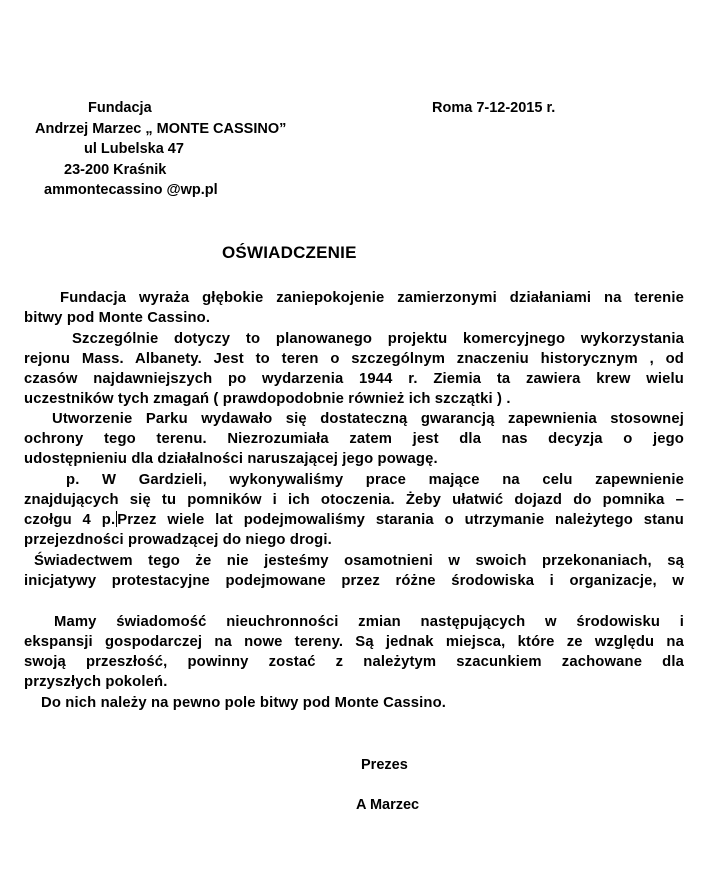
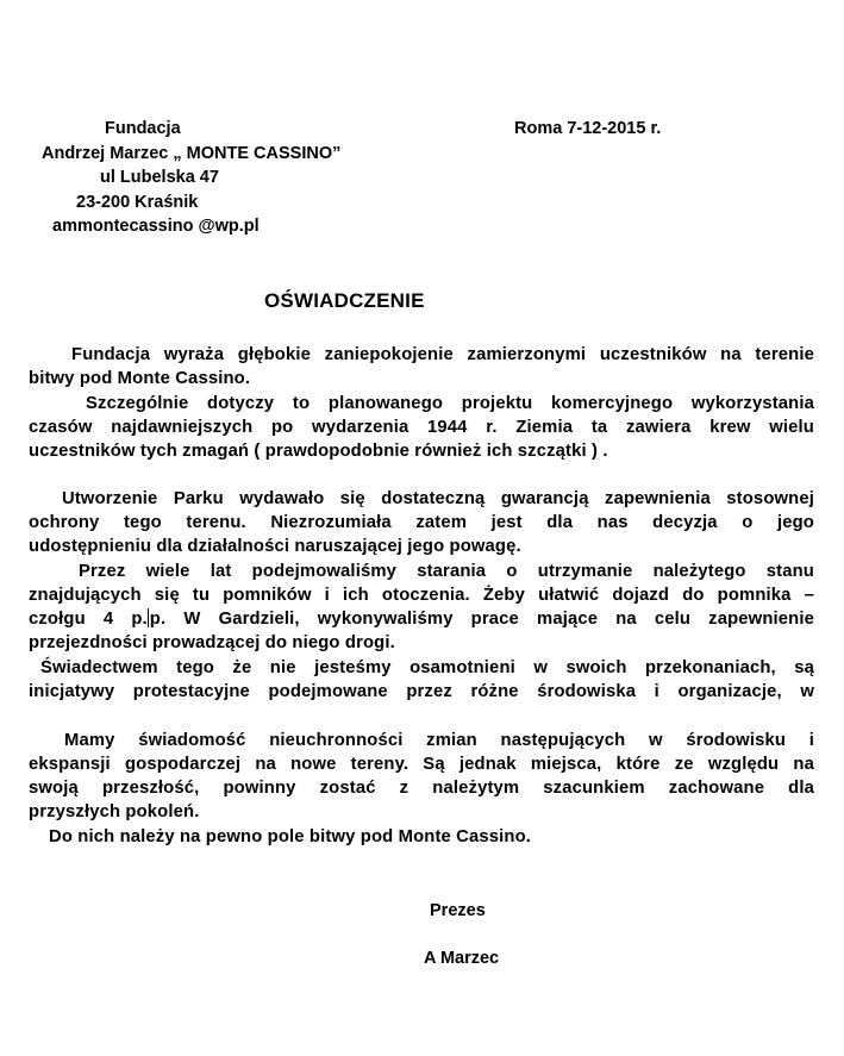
  Fundacja
  Andrzej Marzec „ MONTE CASSINO”
  ul Lubelska 47
  23-200 Kraśnik
  ammontecassino @wp.pl
  Roma 7-12-2015 r.
  OŚWIADCZENIE
- Fundacja wyraża głębokie zaniepokojenie zamierzonymi działaniami na terenie
+ Fundacja wyraża głębokie zaniepokojenie zamierzonymi uczestników na terenie
  bitwy pod Monte Cassino.
  Szczególnie dotyczy to planowanego projektu komercyjnego wykorzystania
- rejonu Mass. Albanety. Jest to teren o szczególnym znaczeniu historycznym , od
  czasów najdawniejszych po wydarzenia 1944 r. Ziemia ta zawiera krew wielu
  uczestników tych zmagań ( prawdopodobnie również ich szczątki ) .
  Utworzenie Parku wydawało się dostateczną gwarancją zapewnienia stosownej
  ochrony tego terenu. Niezrozumiała zatem jest dla nas decyzja o jego
  udostępnieniu dla działalności naruszającej jego powagę.
- p. W Gardzieli, wykonywaliśmy prace mające na celu zapewnienie
+ Przez wiele lat podejmowaliśmy starania o utrzymanie należytego stanu
  znajdujących się tu pomników i ich otoczenia. Żeby ułatwić dojazd do pomnika –
- czołgu 4 p. Przez wiele lat podejmowaliśmy starania o utrzymanie należytego stanu
+ czołgu 4 p. p. W Gardzieli, wykonywaliśmy prace mające na celu zapewnienie
  przejezdności prowadzącej do niego drogi.
  Świadectwem tego że nie jesteśmy osamotnieni w swoich przekonaniach, są
  inicjatywy protestacyjne podejmowane przez różne środowiska i organizacje, w
  Mamy świadomość nieuchronności zmian następujących w środowisku i
  ekspansji gospodarczej na nowe tereny. Są jednak miejsca, które ze względu na
  swoją przeszłość, powinny zostać z należytym szacunkiem zachowane dla
  przyszłych pokoleń.
  Do nich należy na pewno pole bitwy pod Monte Cassino.
  Prezes
  A Marzec
